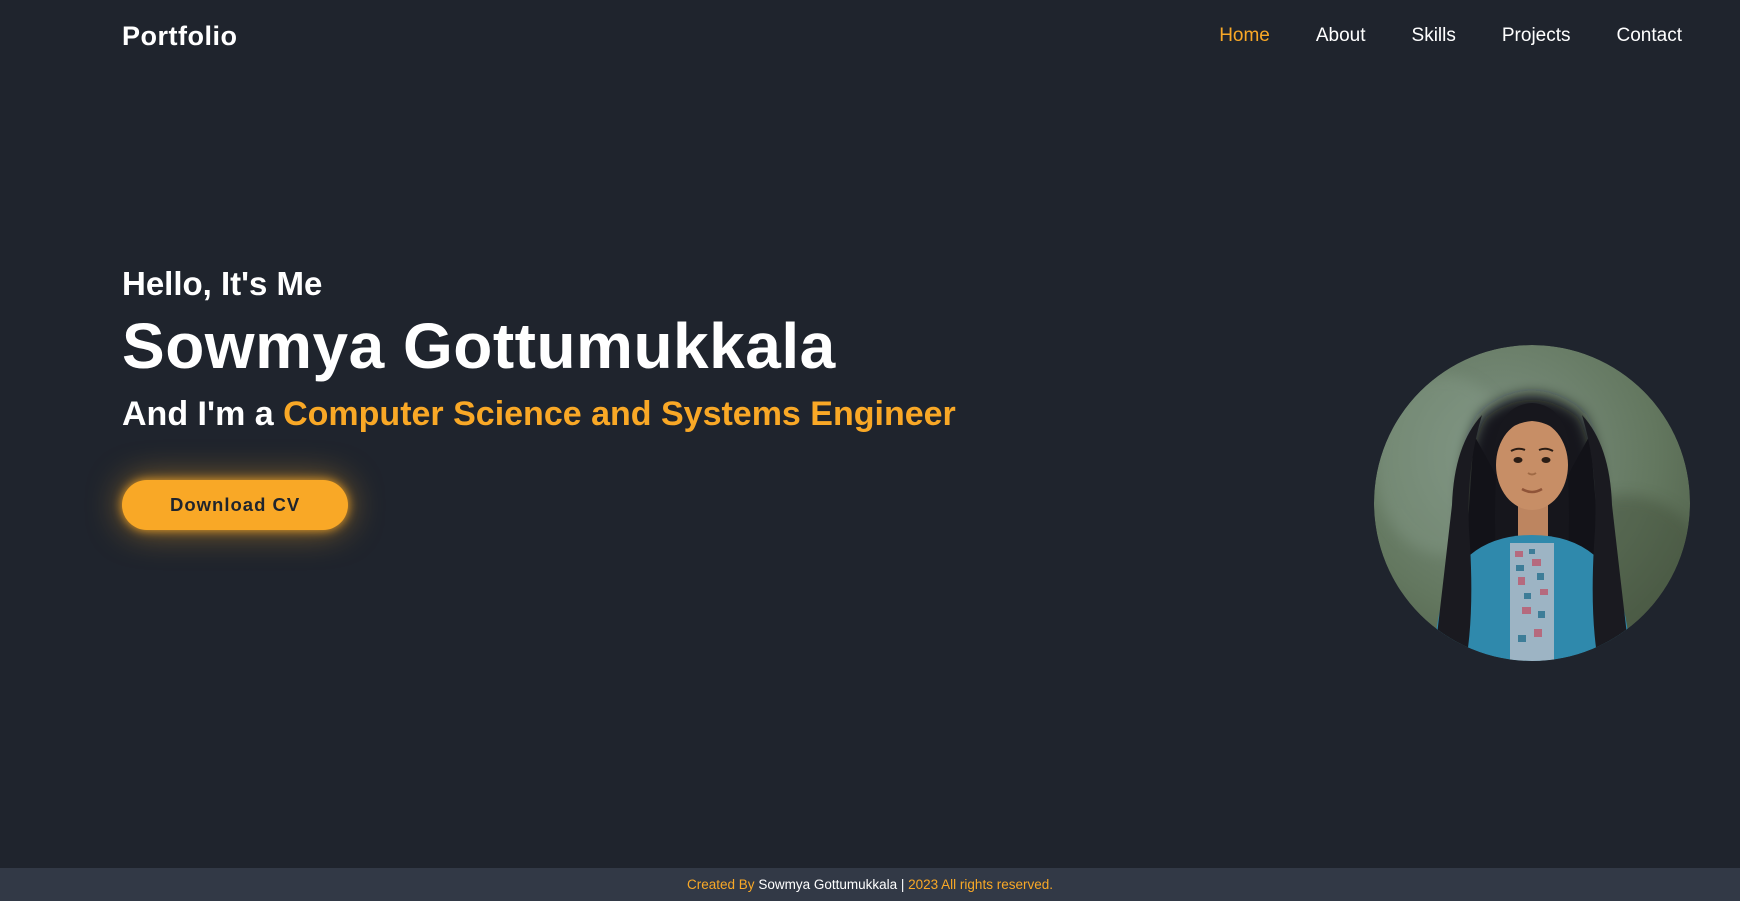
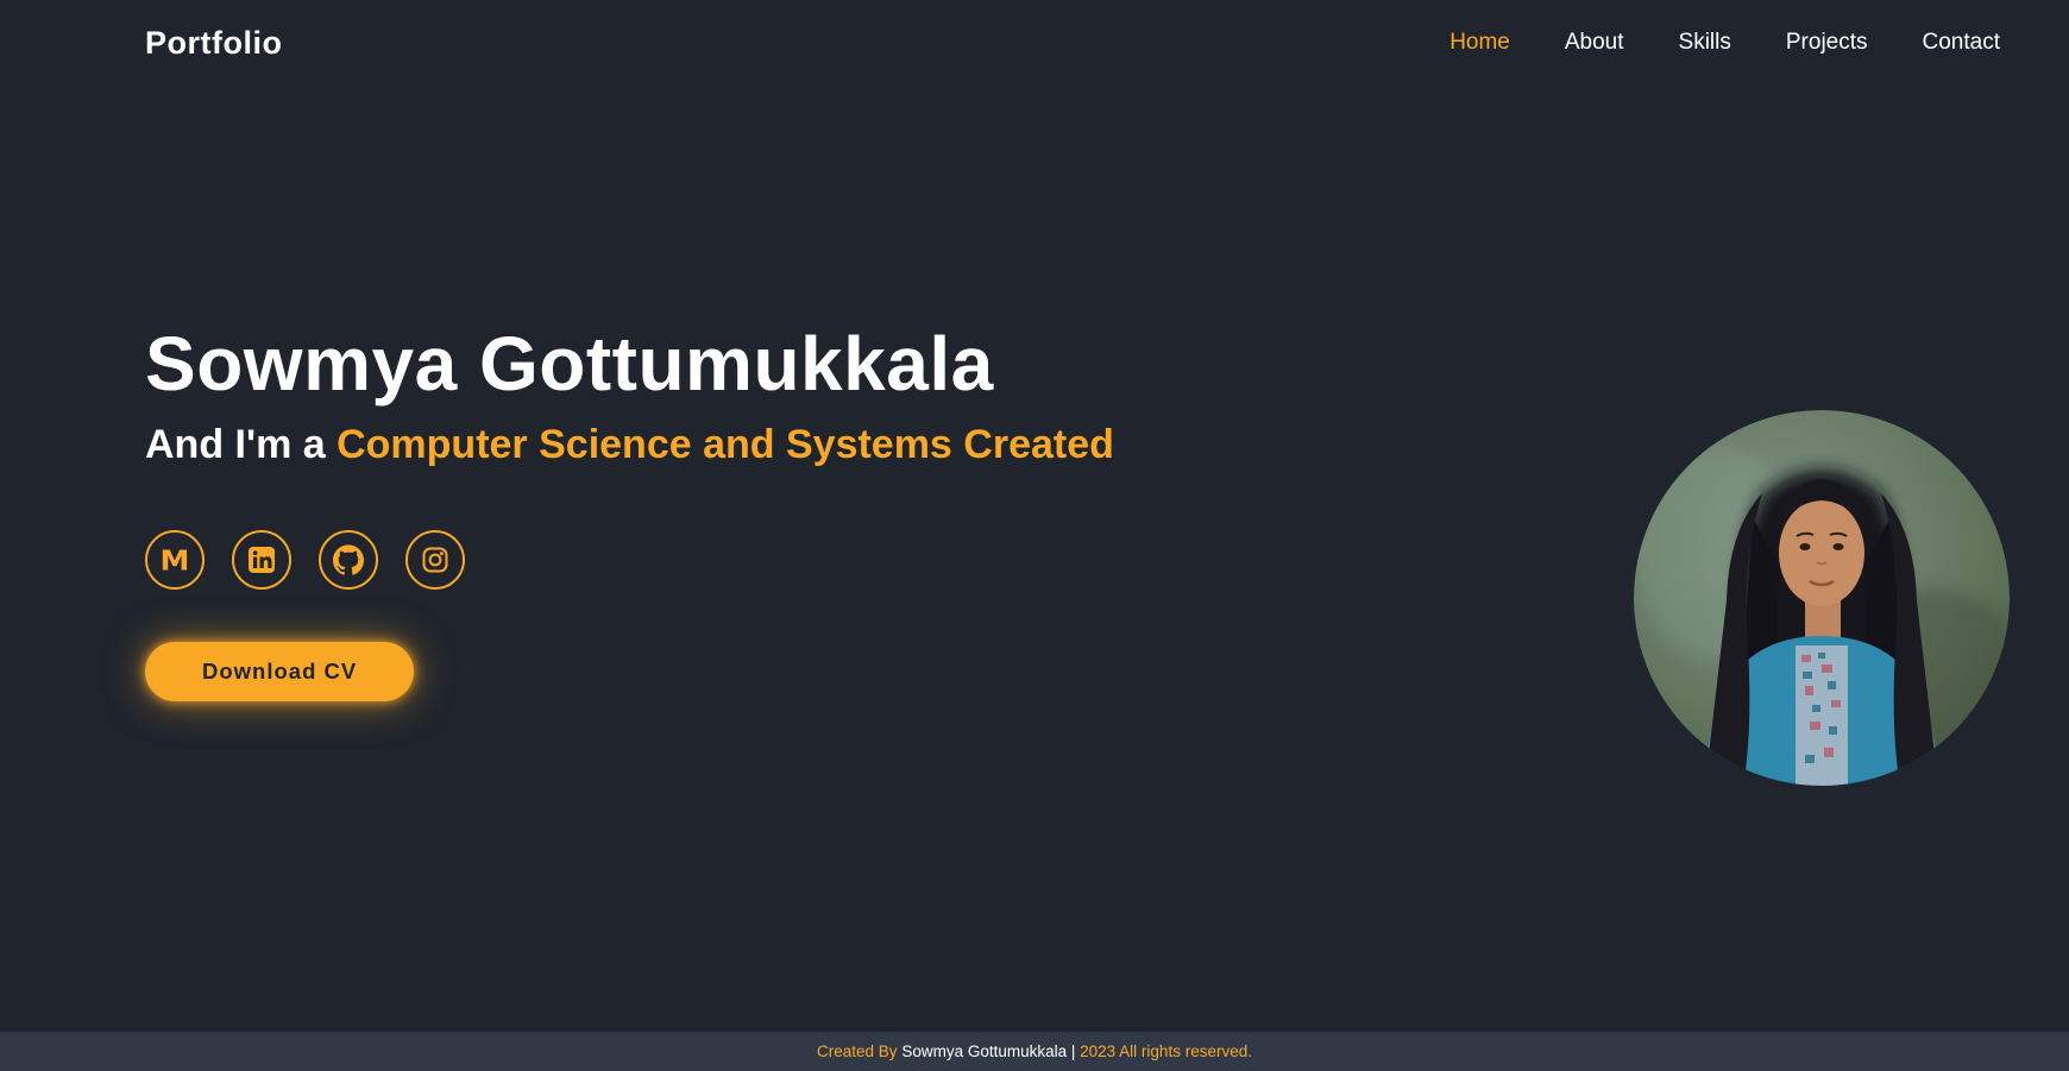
  Portfolio
  Home
  About
  Skills
  Projects
  Contact
- Hello, It's Me
  Sowmya Gottumukkala
- And I'm a Computer Science and Systems Engineer
+ And I'm a Computer Science and Systems Created
+ M
  Download CV
  Created By
  Sowmya Gottumukkala
  |
  2023 All rights reserved.
